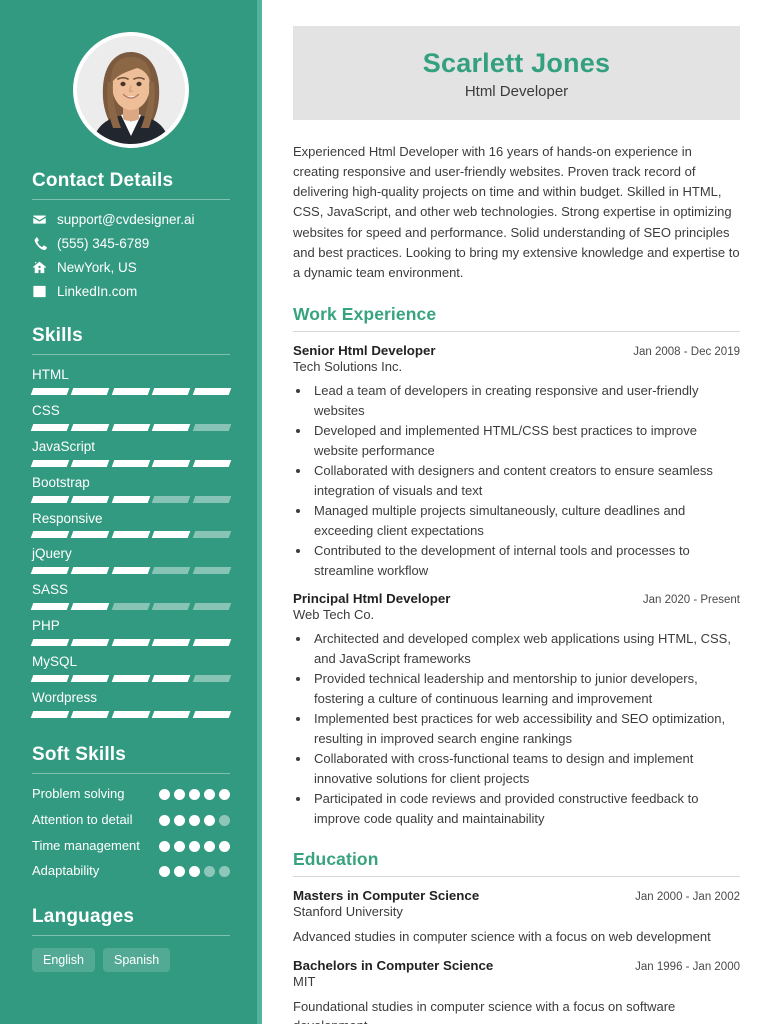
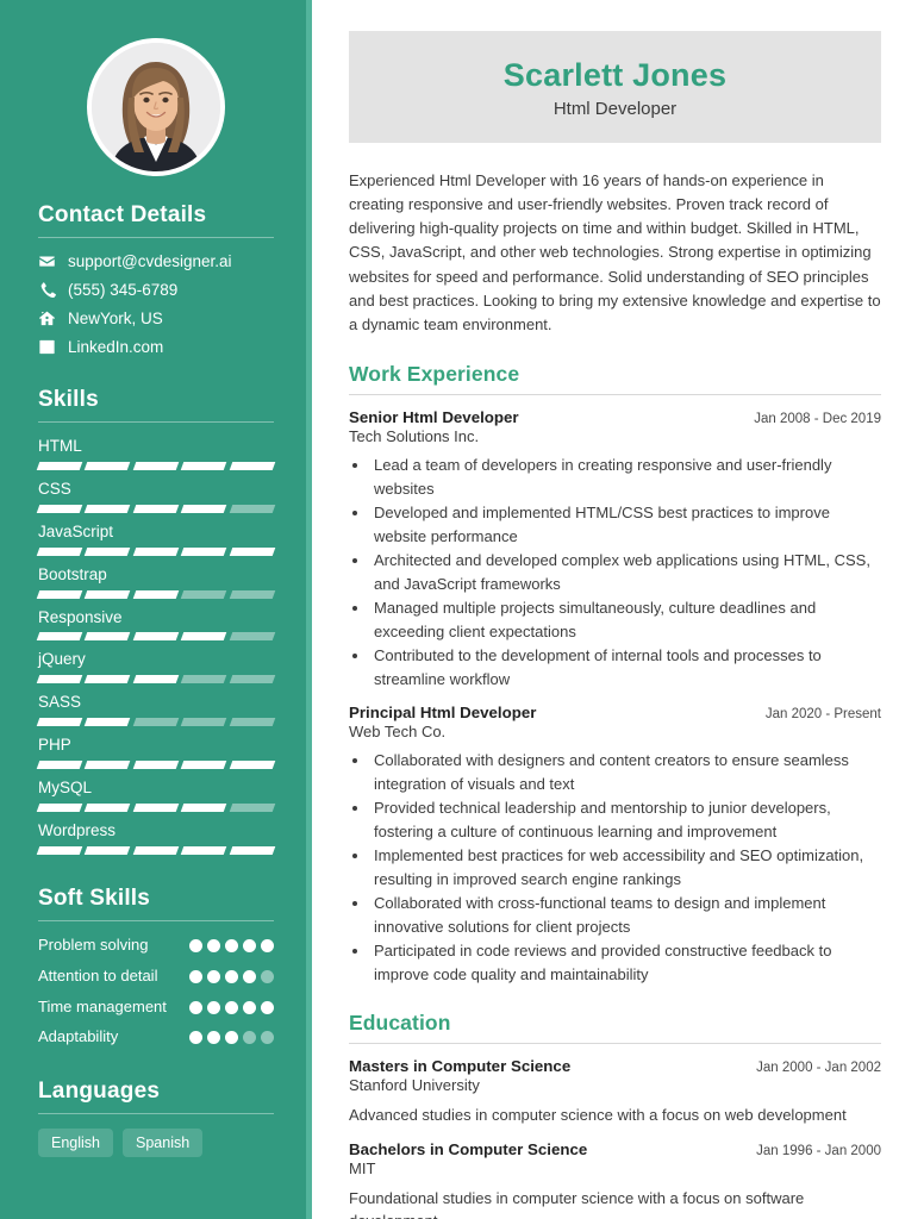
  Contact Details
  support@cvdesigner.ai
  (555) 345-6789
  NewYork, US
  LinkedIn.com
  Skills
  HTML
  CSS
  JavaScript
  Bootstrap
  Responsive
  jQuery
  SASS
  PHP
  MySQL
  Wordpress
  Soft Skills
  Problem solving
  Attention to detail
  Time management
  Adaptability
  Languages
  English
  Spanish
  Scarlett Jones
  Html Developer
  Experienced Html Developer with 16 years of hands-on experience in creating responsive and user-friendly websites. Proven track record of delivering high-quality projects on time and within budget. Skilled in HTML, CSS, JavaScript, and other web technologies. Strong expertise in optimizing websites for speed and performance. Solid understanding of SEO principles and best practices. Looking to bring my extensive knowledge and expertise to a dynamic team environment.
  Work Experience
  Senior Html Developer
  Jan 2008 - Dec 2019
  Tech Solutions Inc.
  Lead a team of developers in creating responsive and user-friendly websites
  Developed and implemented HTML/CSS best practices to improve website performance
- Collaborated with designers and content creators to ensure seamless integration of visuals and text
+ Architected and developed complex web applications using HTML, CSS, and JavaScript frameworks
  Managed multiple projects simultaneously, culture deadlines and exceeding client expectations
  Contributed to the development of internal tools and processes to streamline workflow
  Principal Html Developer
  Jan 2020 - Present
  Web Tech Co.
- Architected and developed complex web applications using HTML, CSS, and JavaScript frameworks
+ Collaborated with designers and content creators to ensure seamless integration of visuals and text
  Provided technical leadership and mentorship to junior developers, fostering a culture of continuous learning and improvement
  Implemented best practices for web accessibility and SEO optimization, resulting in improved search engine rankings
  Collaborated with cross-functional teams to design and implement innovative solutions for client projects
  Participated in code reviews and provided constructive feedback to improve code quality and maintainability
  Education
  Masters in Computer Science
  Jan 2000 - Jan 2002
  Stanford University
  Advanced studies in computer science with a focus on web development
  Bachelors in Computer Science
  Jan 1996 - Jan 2000
  MIT
  Foundational studies in computer science with a focus on software
